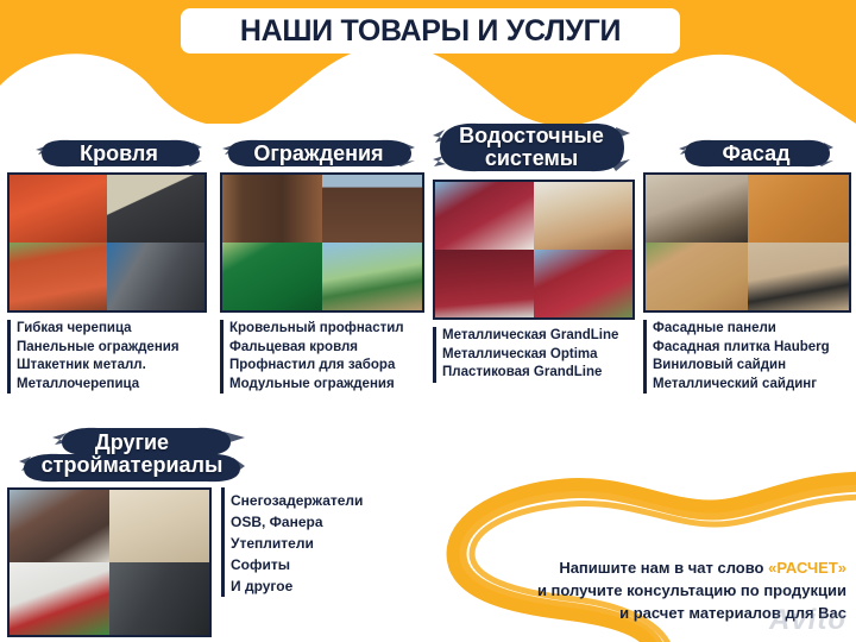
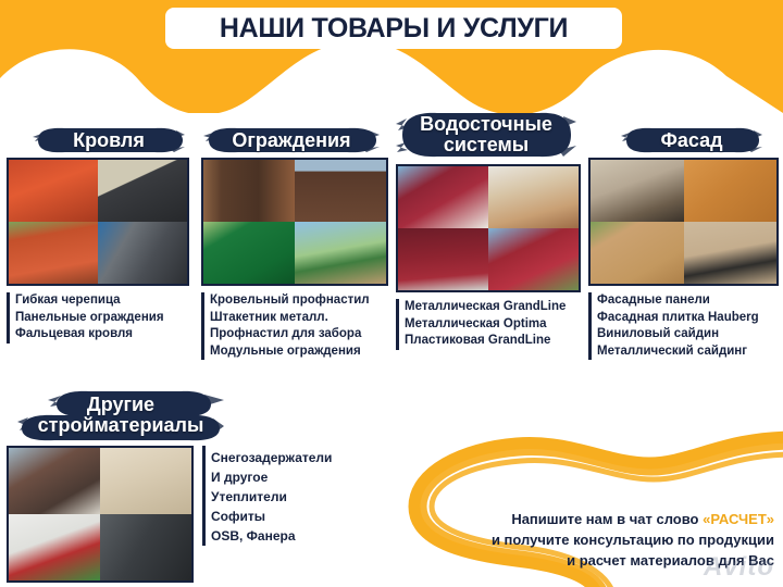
  НАШИ ТОВАРЫ И УСЛУГИ
  Кровля
  Гибкая черепица
  Панельные ограждения
- Штакетник металл.
+ Фальцевая кровля
- Металлочерепица
  Ограждения
  Кровельный профнастил
- Фальцевая кровля
+ Штакетник металл.
  Профнастил для забора
  Модульные ограждения
  Водосточные
  системы
  Металлическая GrandLine
  Металлическая Optima
  Пластиковая GrandLine
  Фасад
  Фасадные панели
  Фасадная плитка Hauberg
  Виниловый сайдин
  Металлический сайдинг
  Другие
  стройматериалы
  Снегозадержатели
- OSB, Фанера
+ И другое
  Утеплители
  Софиты
- И другое
+ OSB, Фанера
  Напишите нам в чат слово «РАСЧЕТ»
  и получите консультацию по продукции
  и расчет материалов для Вас
  Avito
